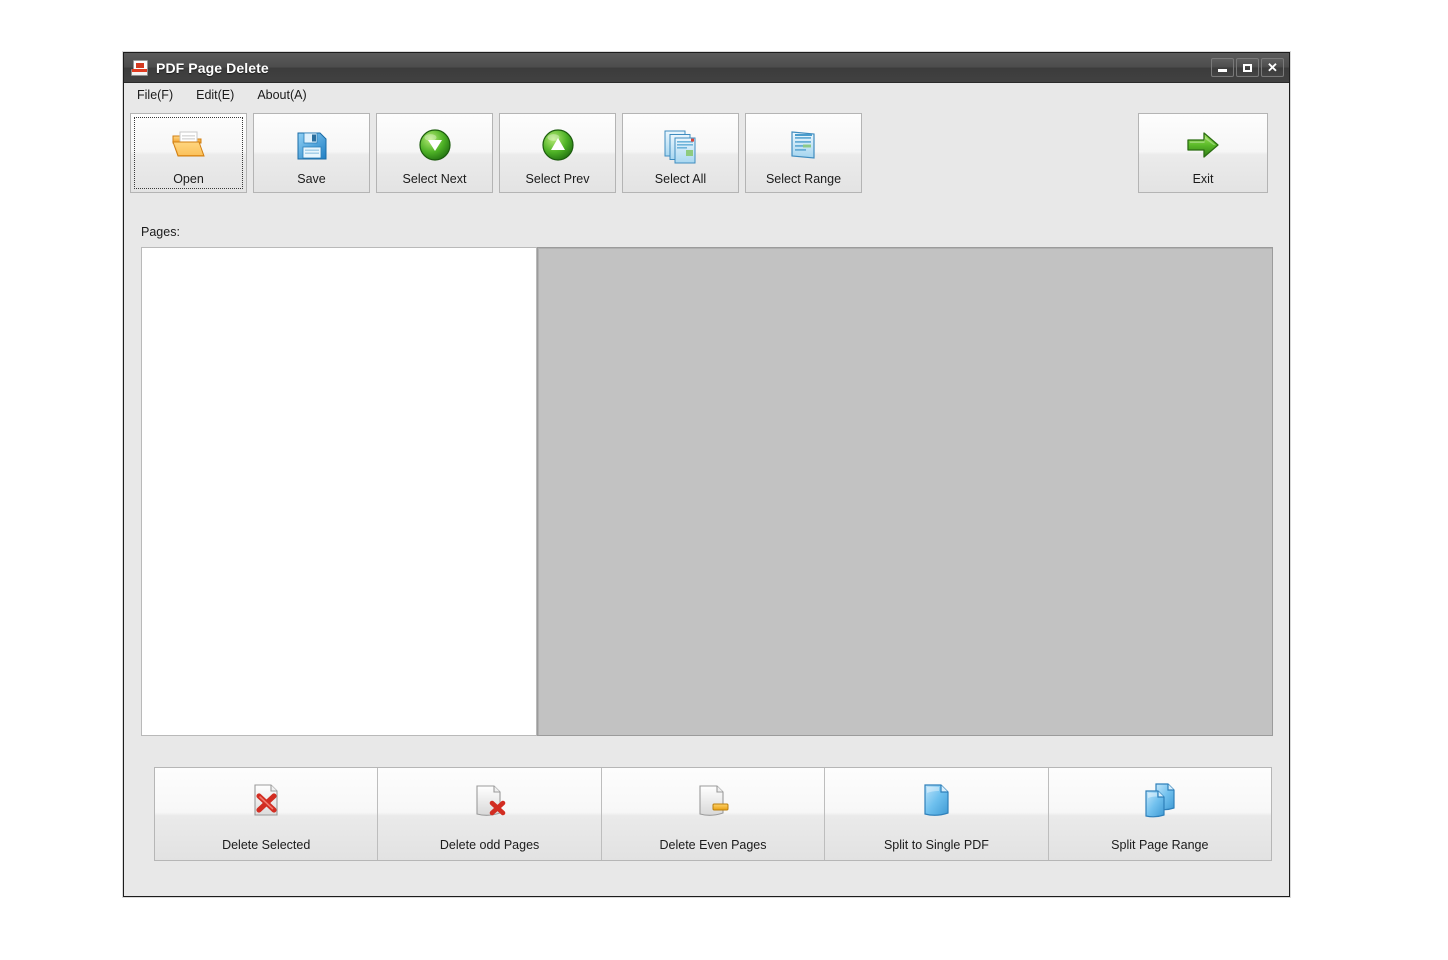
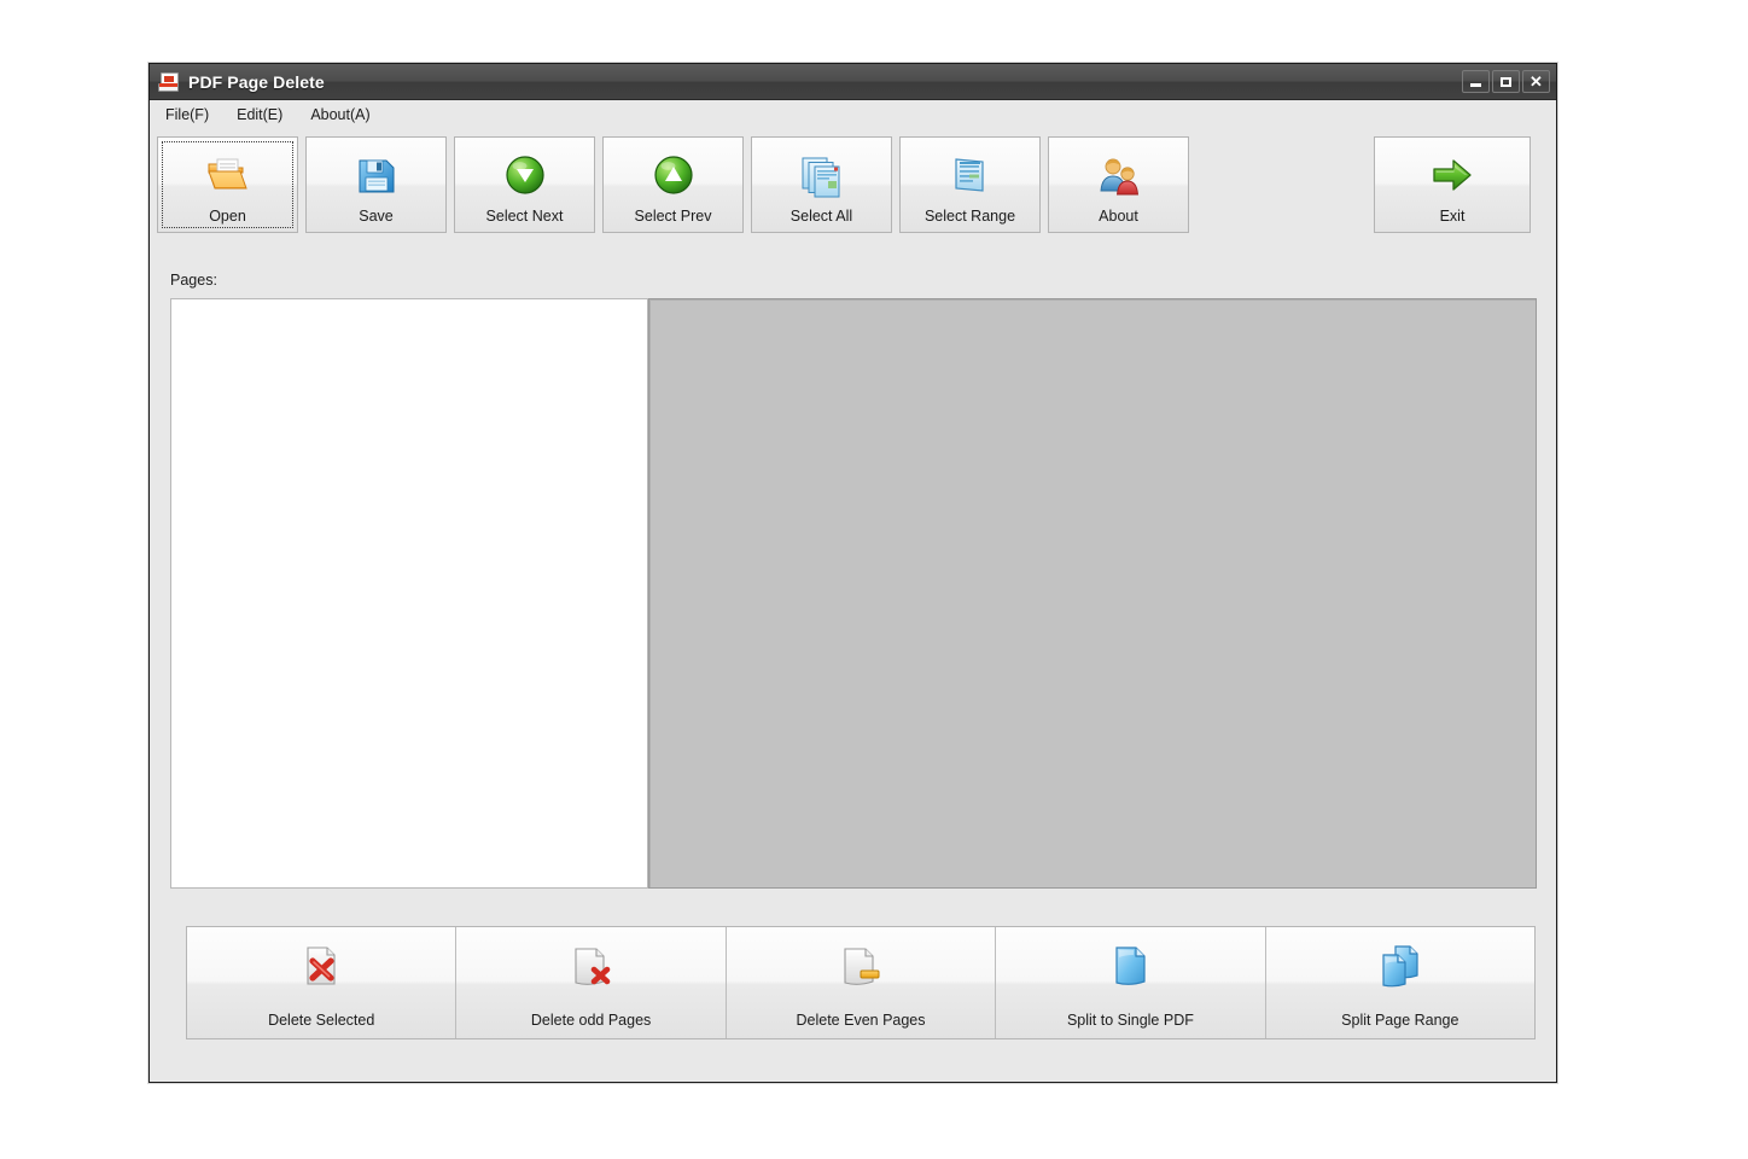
  PDF Page Delete
  ✕
  File(F)
  Edit(E)
  About(A)
  Open
  Save
  Select Next
  Select Prev
  Select All
  Select Range
+ About
  Exit
  Pages:
  Delete Selected
  Delete odd Pages
  Delete Even Pages
  Split to Single PDF
  Split Page Range
